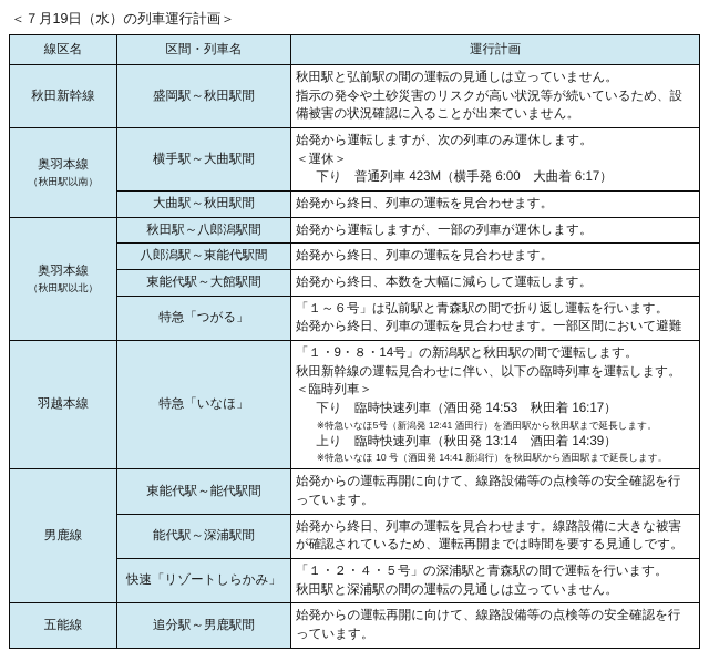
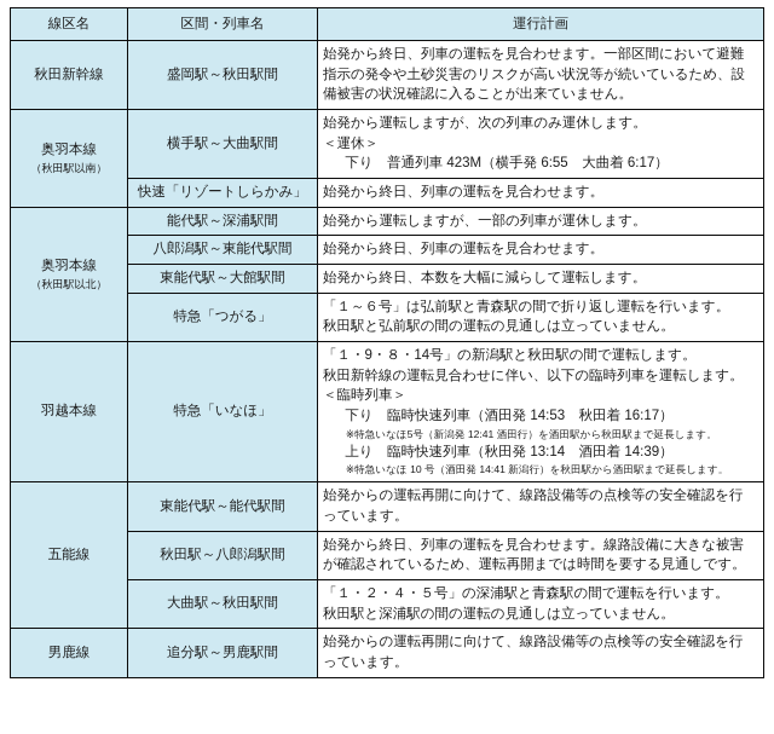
- ＜７月19日（水）の列車運行計画＞
  線区名	区間・列車名	運行計画
- 秋田新幹線	盛岡駅～秋田駅間	秋田駅と弘前駅の間の運転の見通しは立っていません。指示の発令や土砂災害のリスクが高い状況等が続いているため、設備被害の状況確認に入ることが出来ていません。
+ 秋田新幹線	盛岡駅～秋田駅間	始発から終日、列車の運転を見合わせます。一部区間において避難指示の発令や土砂災害のリスクが高い状況等が続いているため、設備被害の状況確認に入ることが出来ていません。
- 奥羽本線（秋田駅以南）	横手駅～大曲駅間	始発から運転しますが、次の列車のみ運休します。＜運休＞下り 普通列車 423M（横手発 6:00 大曲着 6:17）
+ 奥羽本線（秋田駅以南）	横手駅～大曲駅間	始発から運転しますが、次の列車のみ運休します。＜運休＞下り 普通列車 423M（横手発 6:55 大曲着 6:17）
- 大曲駅～秋田駅間	始発から終日、列車の運転を見合わせます。
+ 快速「リゾートしらかみ」	始発から終日、列車の運転を見合わせます。
- 奥羽本線（秋田駅以北）	秋田駅～八郎潟駅間	始発から運転しますが、一部の列車が運休します。
+ 奥羽本線（秋田駅以北）	能代駅～深浦駅間	始発から運転しますが、一部の列車が運休します。
  八郎潟駅～東能代駅間	始発から終日、列車の運転を見合わせます。
  東能代駅～大館駅間	始発から終日、本数を大幅に減らして運転します。
- 特急「つがる」	「１～６号」は弘前駅と青森駅の間で折り返し運転を行います。始発から終日、列車の運転を見合わせます。一部区間において避難
+ 特急「つがる」	「１～６号」は弘前駅と青森駅の間で折り返し運転を行います。秋田駅と弘前駅の間の運転の見通しは立っていません。
  羽越本線	特急「いなほ」	「１・9・８・14号」の新潟駅と秋田駅の間で運転します。秋田新幹線の運転見合わせに伴い、以下の臨時列車を運転します。＜臨時列車＞下り 臨時快速列車（酒田発 14:53 秋田着 16:17）※特急いなほ5号（新潟発 12:41 酒田行）を酒田駅から秋田駅まで延長します。上り 臨時快速列車（秋田発 13:14 酒田着 14:39）※特急いなほ 10 号（酒田発 14:41 新潟行）を秋田駅から酒田駅まで延長します。
- 男鹿線	東能代駅～能代駅間	始発からの運転再開に向けて、線路設備等の点検等の安全確認を行っています。
+ 五能線	東能代駅～能代駅間	始発からの運転再開に向けて、線路設備等の点検等の安全確認を行っています。
- 能代駅～深浦駅間	始発から終日、列車の運転を見合わせます。線路設備に大きな被害が確認されているため、運転再開までは時間を要する見通しです。
+ 秋田駅～八郎潟駅間	始発から終日、列車の運転を見合わせます。線路設備に大きな被害が確認されているため、運転再開までは時間を要する見通しです。
- 快速「リゾートしらかみ」	「１・２・４・５号」の深浦駅と青森駅の間で運転を行います。秋田駅と深浦駅の間の運転の見通しは立っていません。
+ 大曲駅～秋田駅間	「１・２・４・５号」の深浦駅と青森駅の間で運転を行います。秋田駅と深浦駅の間の運転の見通しは立っていません。
- 五能線	追分駅～男鹿駅間	始発からの運転再開に向けて、線路設備等の点検等の安全確認を行っています。
+ 男鹿線	追分駅～男鹿駅間	始発からの運転再開に向けて、線路設備等の点検等の安全確認を行っています。
